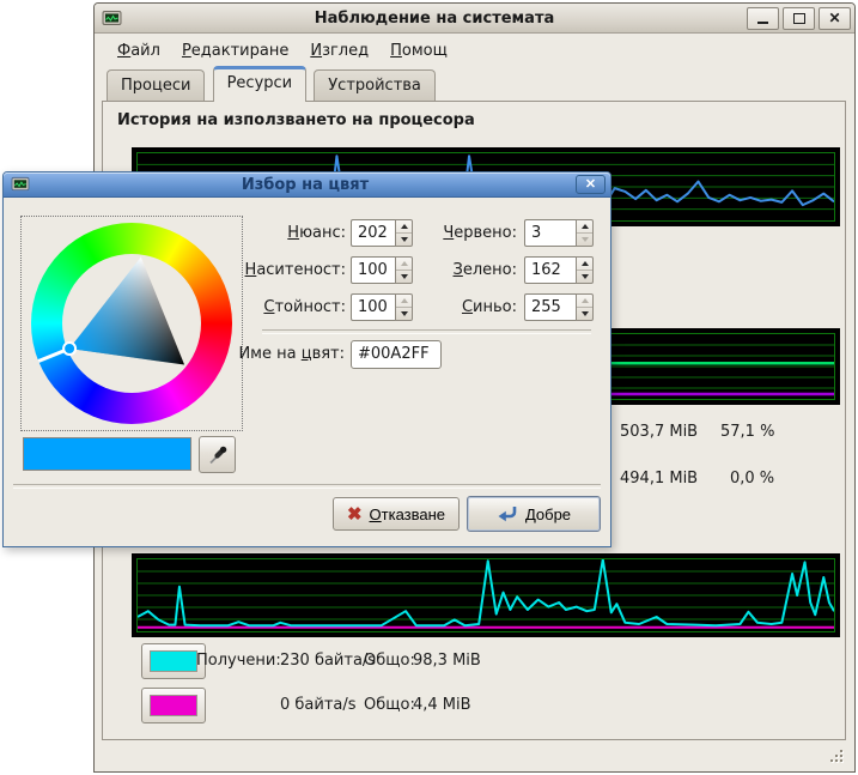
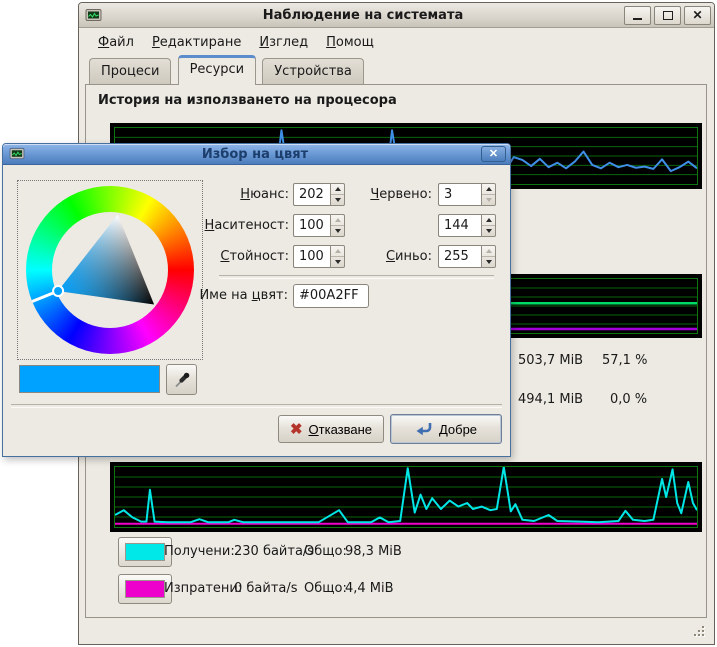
  Наблюдение на системата
  ✕
  Файл
  Редактиране
  Изглед
  Помощ
  Процеси Ресурси Устройства
  История на използването на процесора
  503,7 MiB
  57,1 %
  494,1 MiB
  0,0 %
  Получени:
  230 байта/s
  Общо:
  98,3 MiB
+ Изпратени:
  0 байта/s
  Общо:
  4,4 MiB
  Избор на цвят
  ✕
  Нюанс:
  202
  Червено:
  3
  Наситеност:
  100
- Зелено:
- 162
+ 144
  Стойност:
  100
  Синьо:
  255
  Име на цвят:
  #00A2FF
  ✖
  Отказване
  Добре
